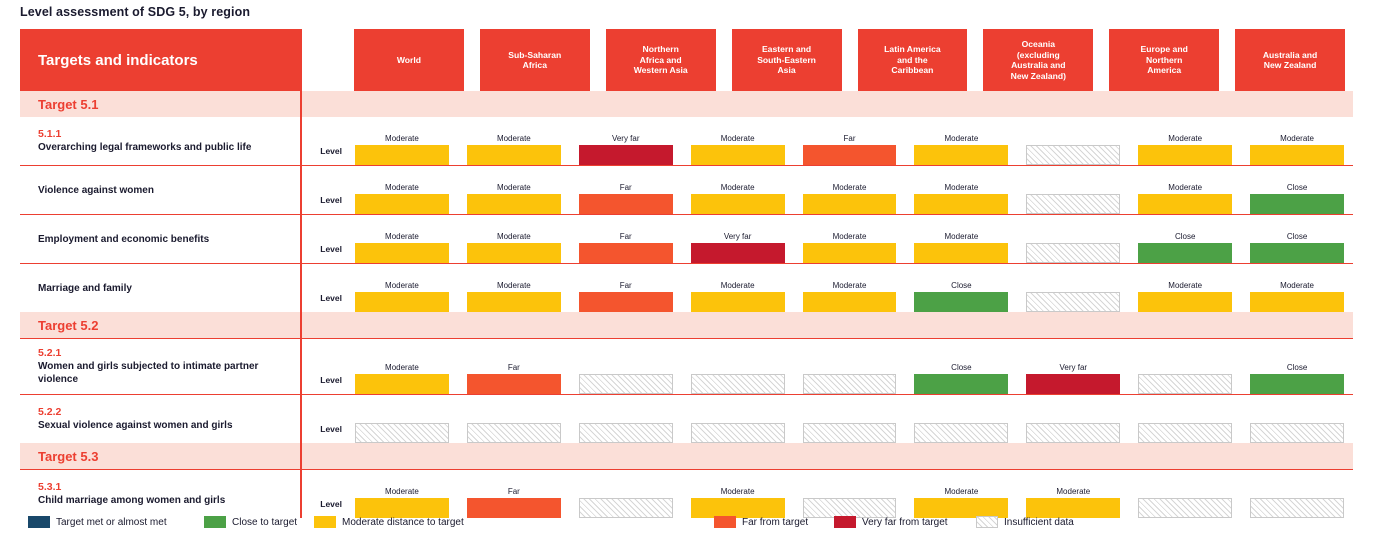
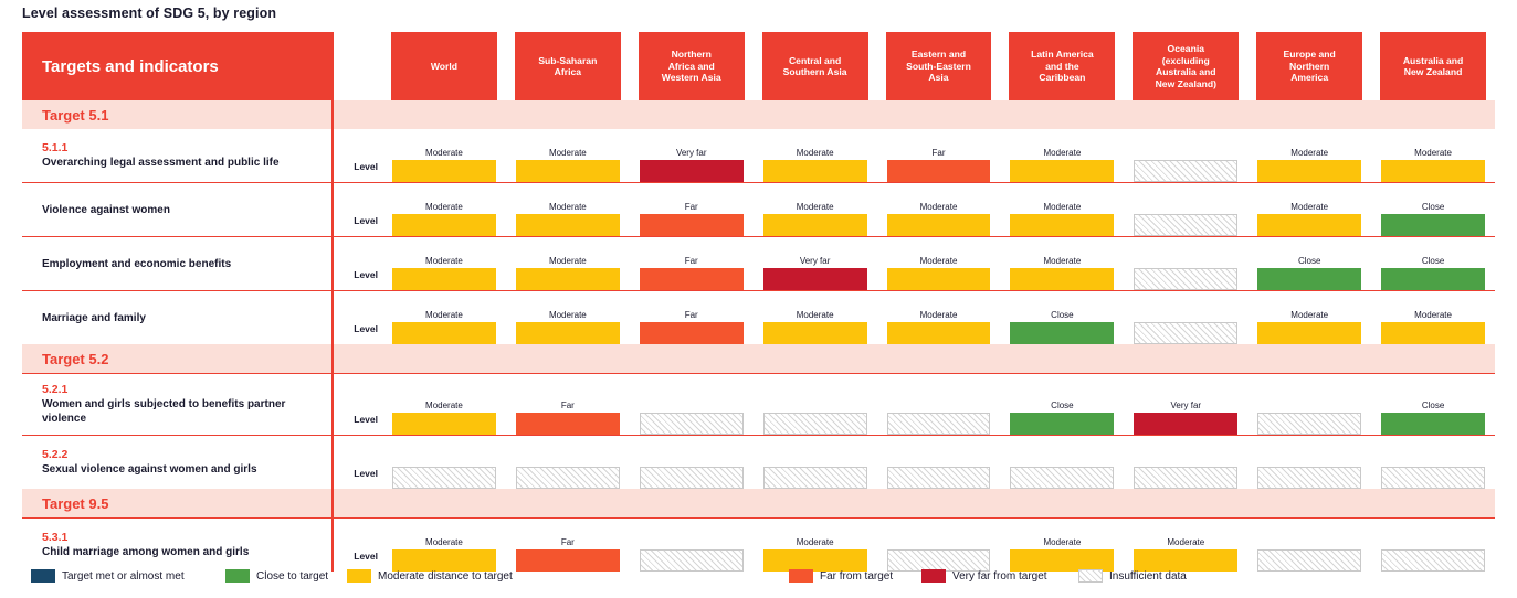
  Level assessment of SDG 5, by region
  Targets and indicators
  World
  Sub-Saharan
  Africa
  Northern
  Africa and
  Western Asia
+ Central and
+ Southern Asia
  Eastern and
  South-Eastern
  Asia
  Latin America
  and the
  Caribbean
  Oceania
  (excluding
  Australia and
  New Zealand)
  Europe and
  Northern
  America
  Australia and
  New Zealand
  Target 5.1
  5.1.1
- Overarching legal frameworks and public life
+ Overarching legal assessment and public life
  Level
  Moderate
  Moderate
  Very far
  Moderate
  Far
  Moderate
  Moderate
  Moderate
  Violence against women
  Level
  Moderate
  Moderate
  Far
  Moderate
  Moderate
  Moderate
  Moderate
  Close
  Employment and economic benefits
  Level
  Moderate
  Moderate
  Far
  Very far
  Moderate
  Moderate
  Close
  Close
  Marriage and family
  Level
  Moderate
  Moderate
  Far
  Moderate
  Moderate
  Close
  Moderate
  Moderate
  Target 5.2
  5.2.1
- Women and girls subjected to intimate partner violence
+ Women and girls subjected to benefits partner violence
  Level
  Moderate
  Far
  Close
  Very far
  Close
  5.2.2
  Sexual violence against women and girls
  Level
- Target 5.3
+ Target 9.5
  5.3.1
  Child marriage among women and girls
  Level
  Moderate
  Far
  Moderate
  Moderate
  Moderate
  Target met or almost met
  Close to target
  Moderate distance to target
  Far from target
  Very far from target
  Insufficient data
